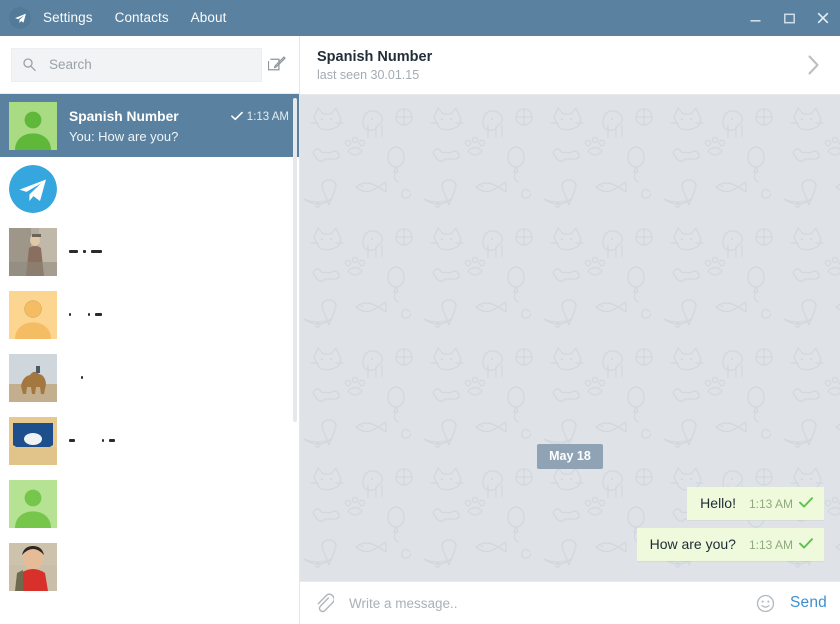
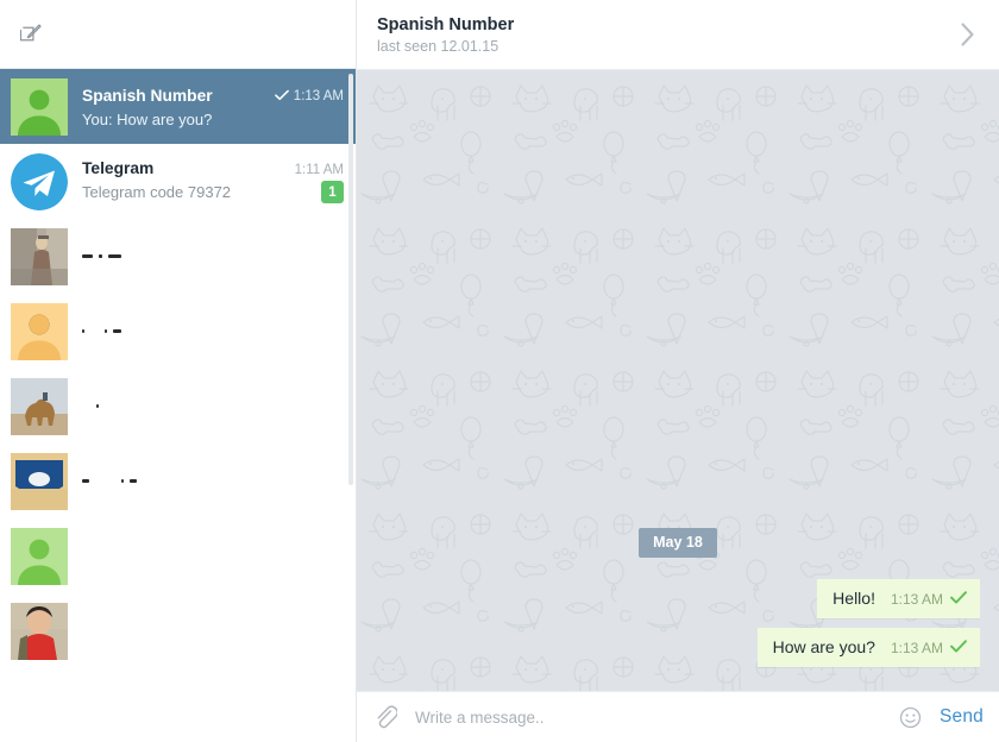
- Settings
- Contacts
- About
- Search
  Spanish Number
  1:13 AM
  You: How are you?
+ Telegram
+ 1:11 AM
+ Telegram code 79372
+ 1
  Spanish Number
- last seen 30.01.15
+ last seen 12.01.15
  May 18
  Hello!
  1:13 AM
  How are you?
  1:13 AM
  Write a message..
  Send
